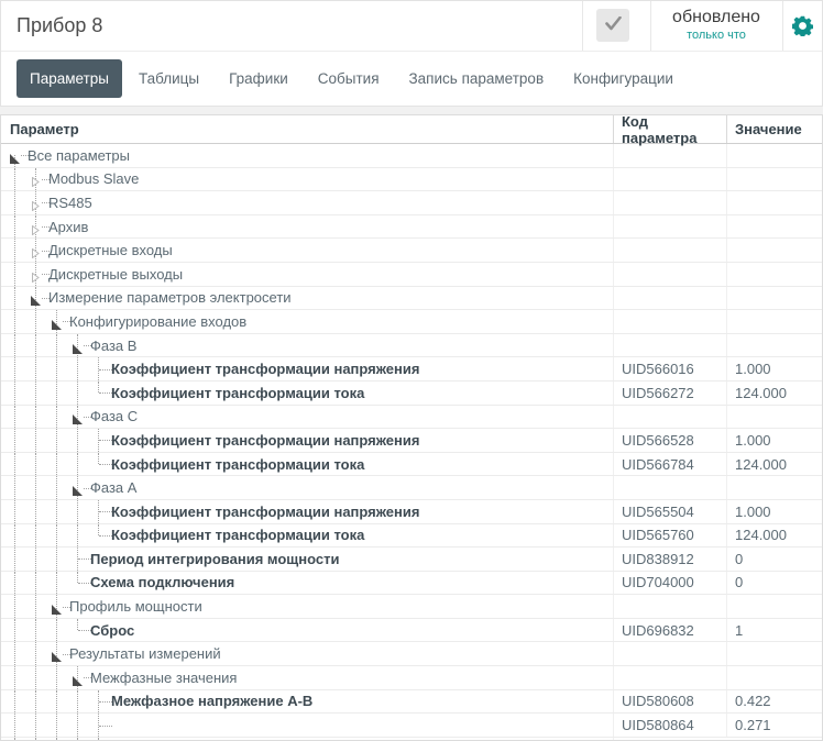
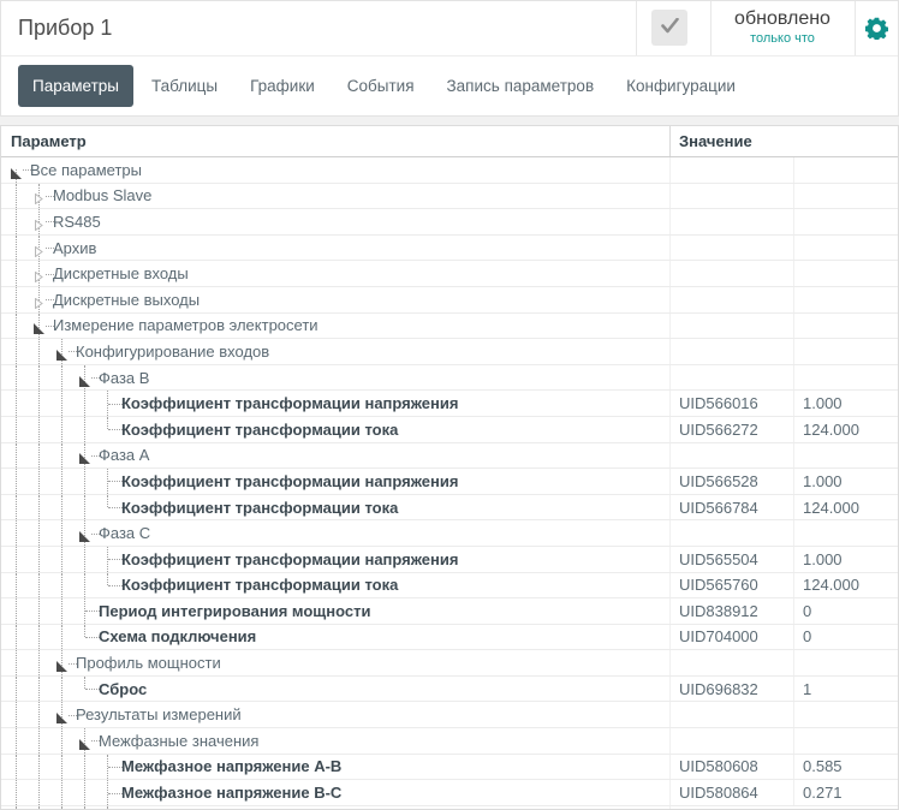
- Прибор 8
+ Прибор 1
  обновлено
  только что
  Параметры
  Таблицы
  Графики
  События
  Запись параметров
  Конфигурации
  Параметр
- Код параметра
  Значение
  Все параметры
  Modbus Slave
  RS485
  Архив
  Дискретные входы
  Дискретные выходы
  Измерение параметров электросети
  Конфигурирование входов
  Фаза B
  Коэффициент трансформации напряжения
  UID566016
  1.000
  Коэффициент трансформации тока
  UID566272
  124.000
- Фаза C
+ Фаза A
  Коэффициент трансформации напряжения
  UID566528
  1.000
  Коэффициент трансформации тока
  UID566784
  124.000
- Фаза A
+ Фаза C
  Коэффициент трансформации напряжения
  UID565504
  1.000
  Коэффициент трансформации тока
  UID565760
  124.000
  Период интегрирования мощности
  UID838912
  0
  Схема подключения
  UID704000
  0
  Профиль мощности
  Сброс
  UID696832
  1
  Результаты измерений
  Межфазные значения
  Межфазное напряжение A-B
  UID580608
- 0.422
+ 0.585
+ Межфазное напряжение B-C
  UID580864
  0.271
